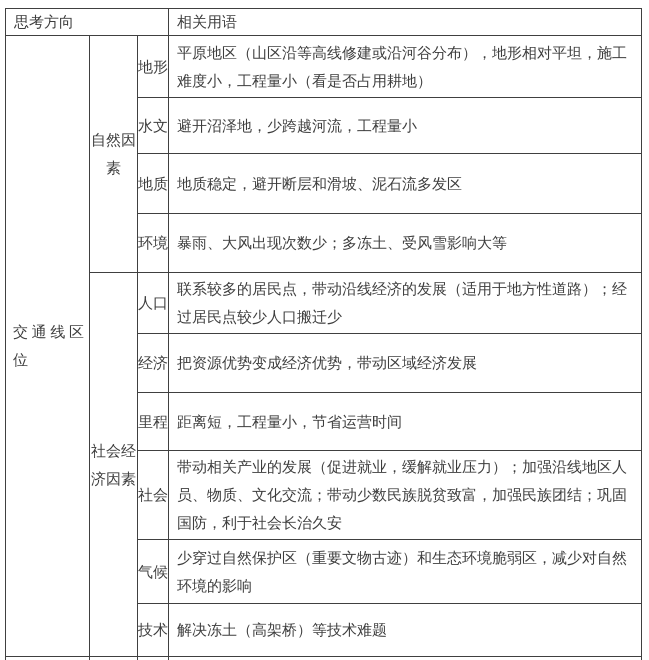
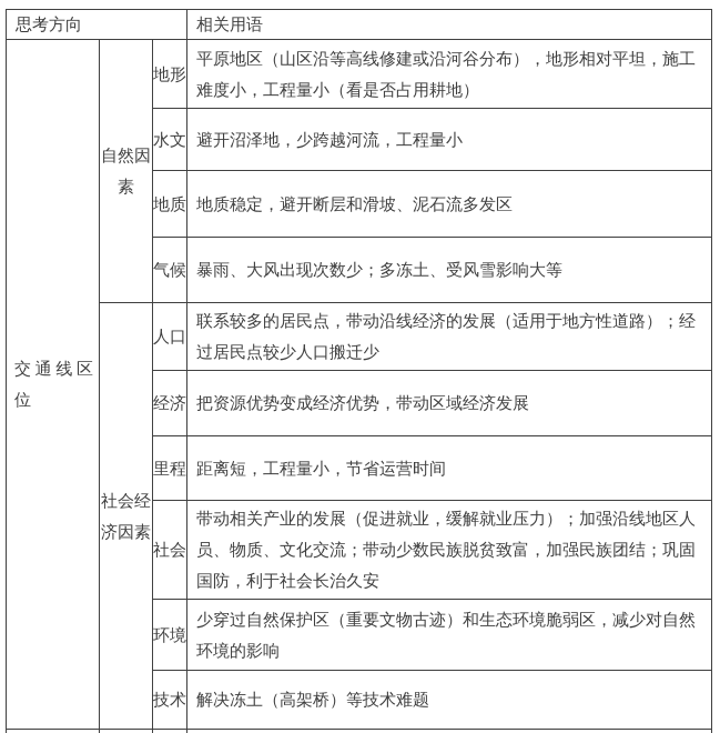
  思考方向	相关用语
  交通线区位	自然因素	地形	平原地区（山区沿等高线修建或沿河谷分布），地形相对平坦，施工难度小，工程量小（看是否占用耕地）
  水文	避开沼泽地，少跨越河流，工程量小
  地质	地质稳定，避开断层和滑坡、泥石流多发区
- 环境	暴雨、大风出现次数少；多冻土、受风雪影响大等
+ 气候	暴雨、大风出现次数少；多冻土、受风雪影响大等
  社会经济因素	人口	联系较多的居民点，带动沿线经济的发展（适用于地方性道路）；经过居民点较少人口搬迁少
  经济	把资源优势变成经济优势，带动区域经济发展
  里程	距离短，工程量小，节省运营时间
  社会	带动相关产业的发展（促进就业，缓解就业压力）；加强沿线地区人员、物质、文化交流；带动少数民族脱贫致富，加强民族团结；巩固国防，利于社会长治久安
- 气候	少穿过自然保护区（重要文物古迹）和生态环境脆弱区，减少对自然环境的影响
+ 环境	少穿过自然保护区（重要文物古迹）和生态环境脆弱区，减少对自然环境的影响
  技术	解决冻土（高架桥）等技术难题
